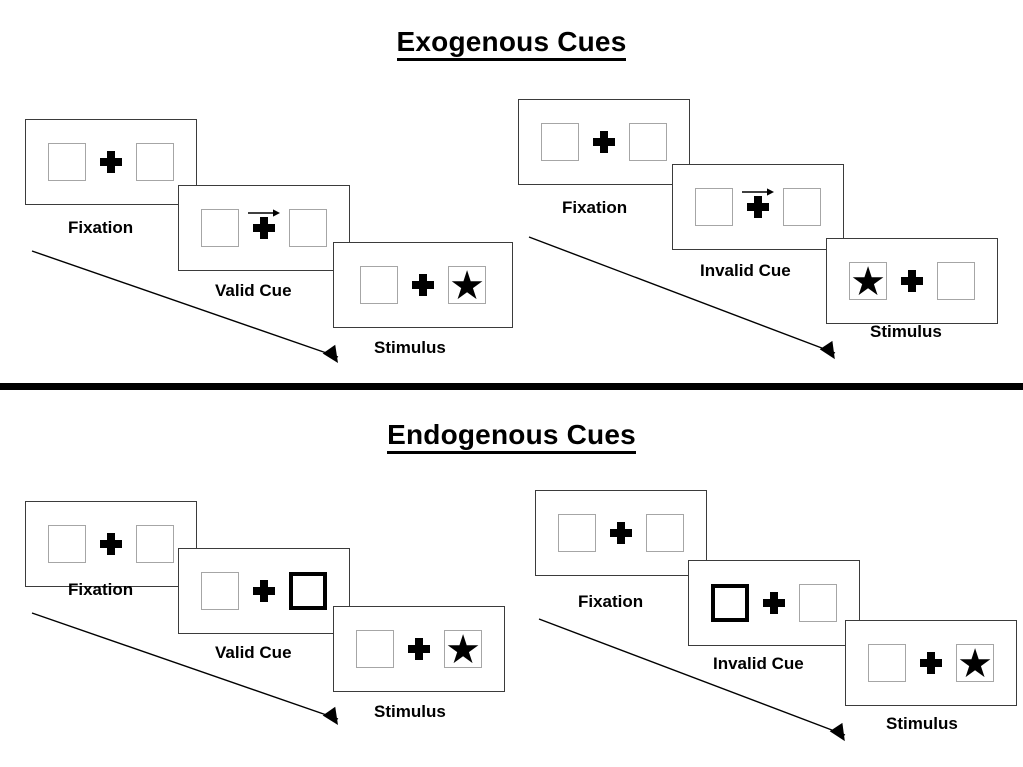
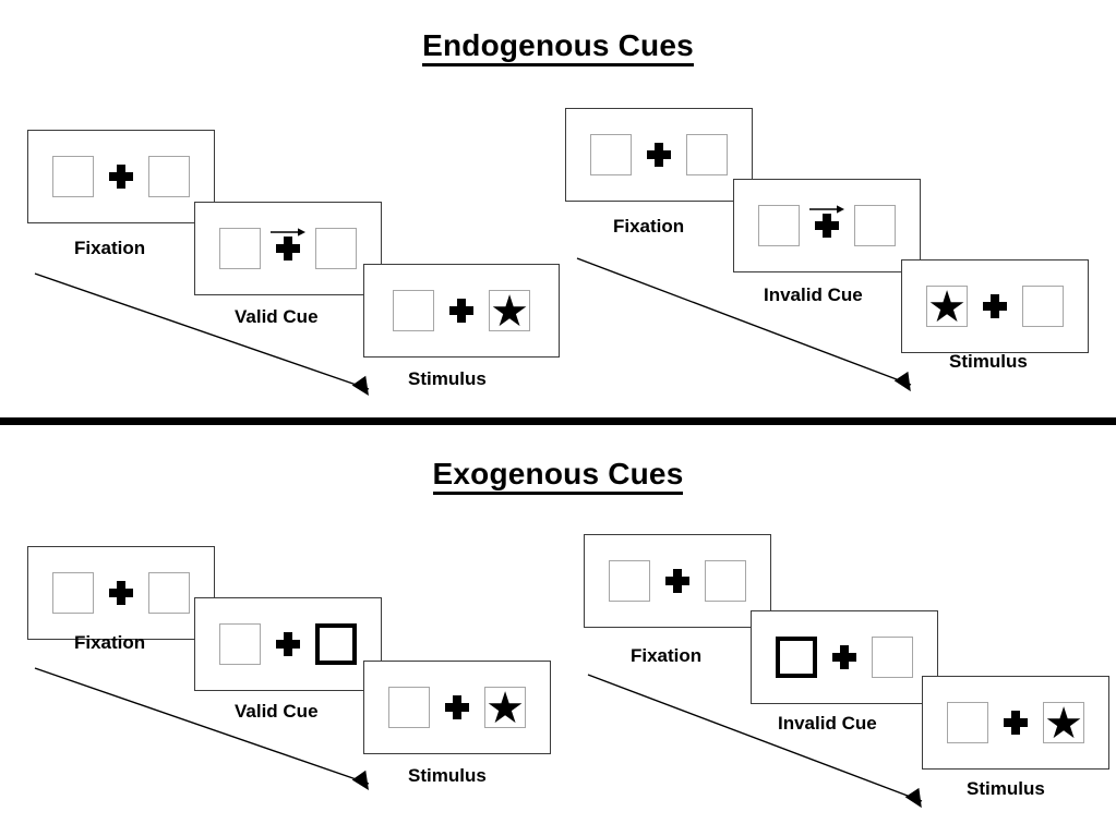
- Exogenous Cues
+ Endogenous Cues
  Fixation
  Valid Cue
  ★
  Stimulus
  Fixation
  Invalid Cue
  ★
  Stimulus
- Endogenous Cues
+ Exogenous Cues
  Fixation
  Valid Cue
  ★
  Stimulus
  Fixation
  Invalid Cue
  ★
  Stimulus
